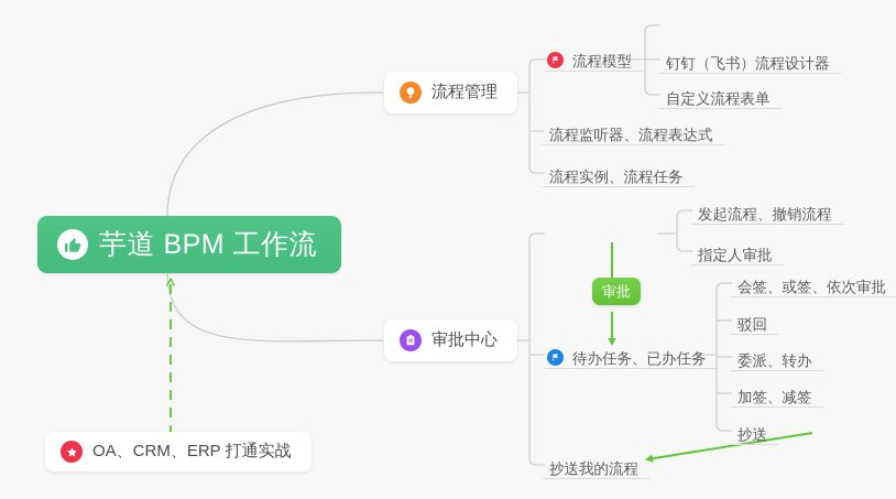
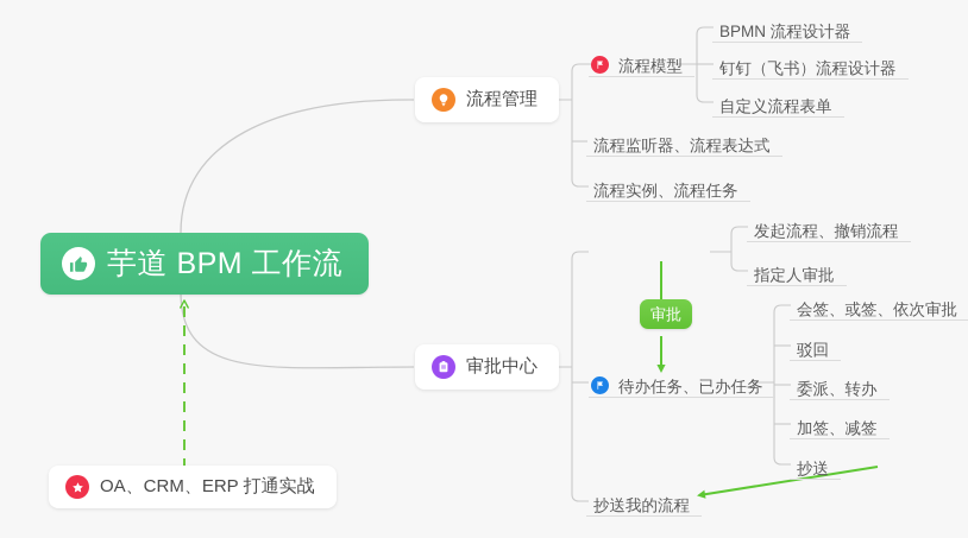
  芋道 BPM 工作流
  流程管理
  流程模型
  流程监听器、流程表达式
  流程实例、流程任务
+ BPMN 流程设计器
  钉钉（飞书）流程设计器
  自定义流程表单
  审批中心
  待办任务、已办任务
  抄送我的流程
  发起流程、撤销流程
  指定人审批
  会签、或签、依次审批
  驳回
  委派、转办
  加签、减签
  抄送
  审批
  OA、CRM、ERP 打通实战
